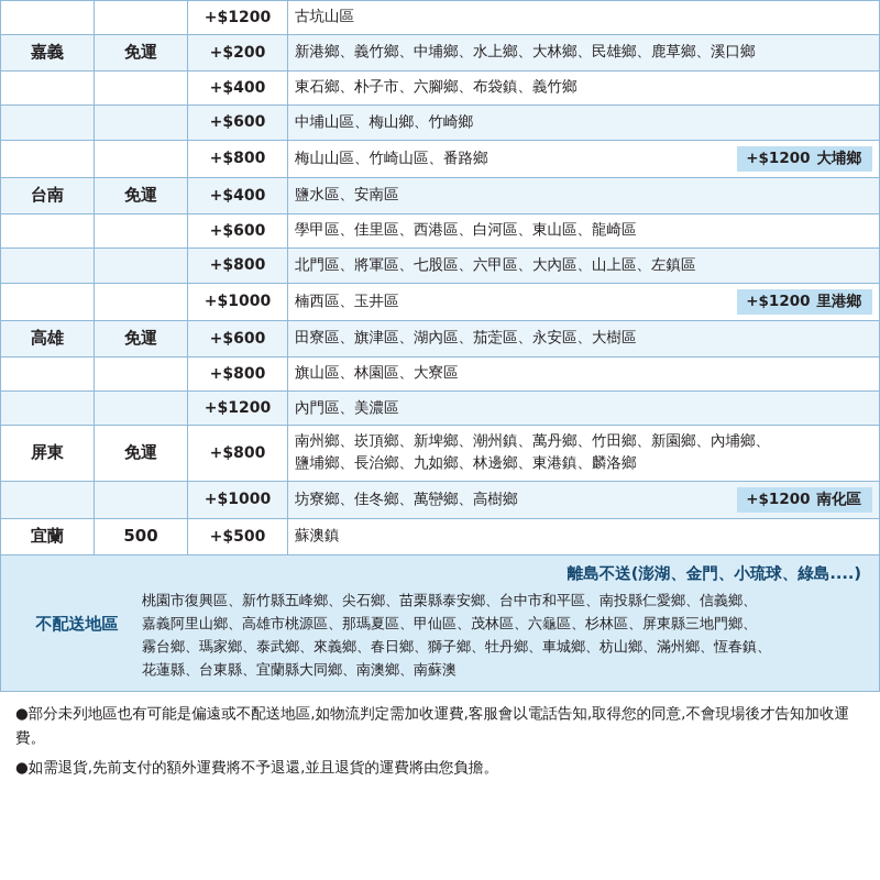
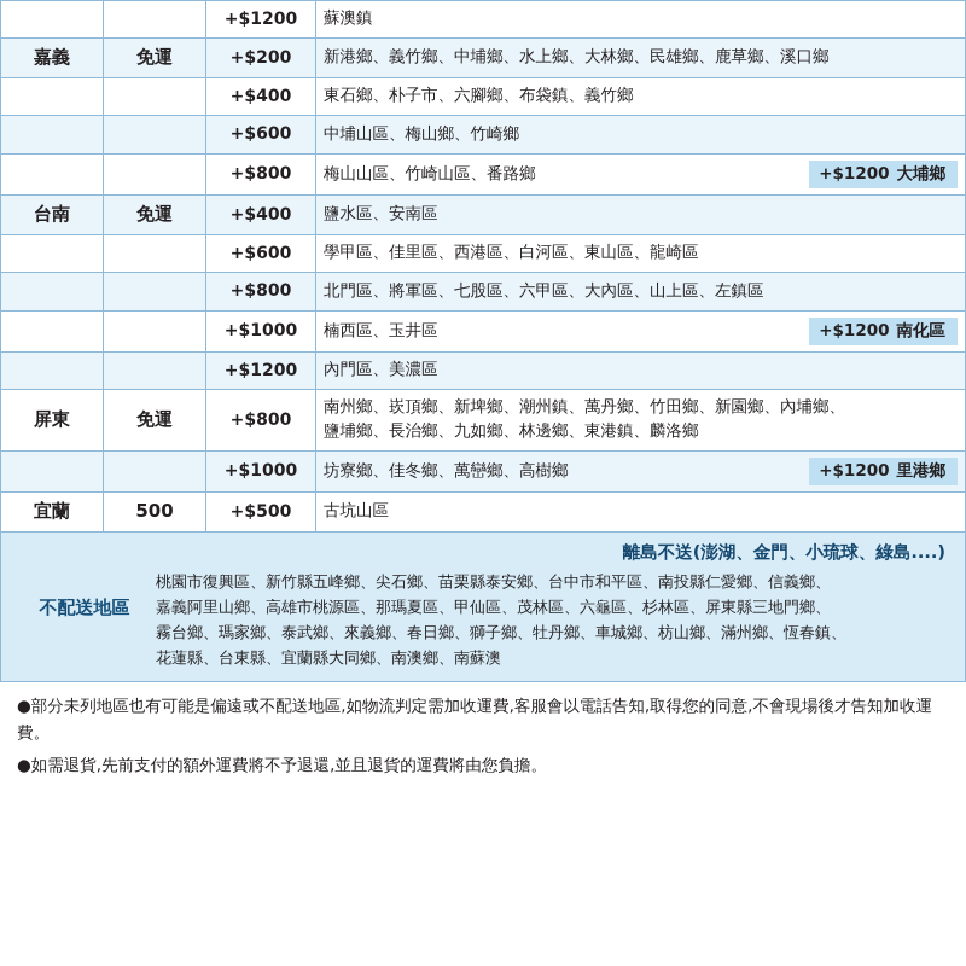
- 		+$1200	古坑山區
+ 		+$1200	蘇澳鎮
  嘉義	免運	+$200	新港鄉、義竹鄉、中埔鄉、水上鄉、大林鄉、民雄鄉、鹿草鄉、溪口鄉
  		+$400	東石鄉、朴子市、六腳鄉、布袋鎮、義竹鄉
  		+$600	中埔山區、梅山鄉、竹崎鄉
  		+$800	梅山山區、竹崎山區、番路鄉 +$1200 大埔鄉
  台南	免運	+$400	鹽水區、安南區
  		+$600	學甲區、佳里區、西港區、白河區、東山區、龍崎區
  		+$800	北門區、將軍區、七股區、六甲區、大內區、山上區、左鎮區
- 		+$1000	楠西區、玉井區 +$1200 里港鄉
+ 		+$1000	楠西區、玉井區 +$1200 南化區
- 高雄	免運	+$600	田寮區、旗津區、湖內區、茄萣區、永安區、大樹區
- 		+$800	旗山區、林園區、大寮區
  		+$1200	內門區、美濃區
  屏東	免運	+$800	南州鄉、崁頂鄉、新埤鄉、潮州鎮、萬丹鄉、竹田鄉、新園鄉、內埔鄉、鹽埔鄉、長治鄉、九如鄉、林邊鄉、東港鎮、麟洛鄉
- 		+$1000	坊寮鄉、佳冬鄉、萬巒鄉、高樹鄉 +$1200 南化區
+ 		+$1000	坊寮鄉、佳冬鄉、萬巒鄉、高樹鄉 +$1200 里港鄉
- 宜蘭	500	+$500	蘇澳鎮
+ 宜蘭	500	+$500	古坑山區
  離島不送(澎湖、金門、小琉球、綠島....)
  不配送地區
  桃園市復興區、新竹縣五峰鄉、尖石鄉、苗栗縣泰安鄉、台中市和平區、南投縣仁愛鄉、信義鄉、
  嘉義阿里山鄉、高雄市桃源區、那瑪夏區、甲仙區、茂林區、六龜區、杉林區、屏東縣三地門鄉、
  霧台鄉、瑪家鄉、泰武鄉、來義鄉、春日鄉、獅子鄉、牡丹鄉、車城鄉、枋山鄉、滿州鄉、恆春鎮、
  花蓮縣、台東縣、宜蘭縣大同鄉、南澳鄉、南蘇澳
  ●部分未列地區也有可能是偏遠或不配送地區,如物流判定需加收運費,客服會以電話告知,取得您的同意,不會現場後才告知加收運費。
  ●如需退貨,先前支付的額外運費將不予退還,並且退貨的運費將由您負擔。
